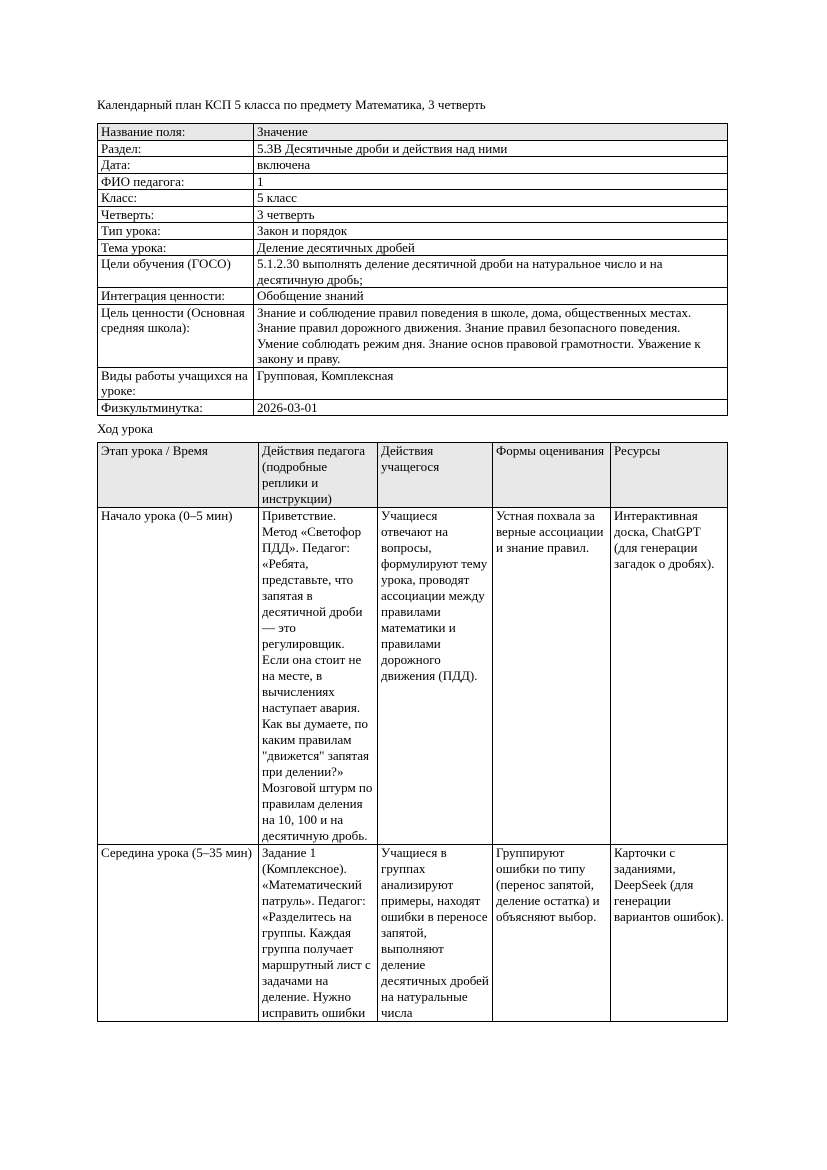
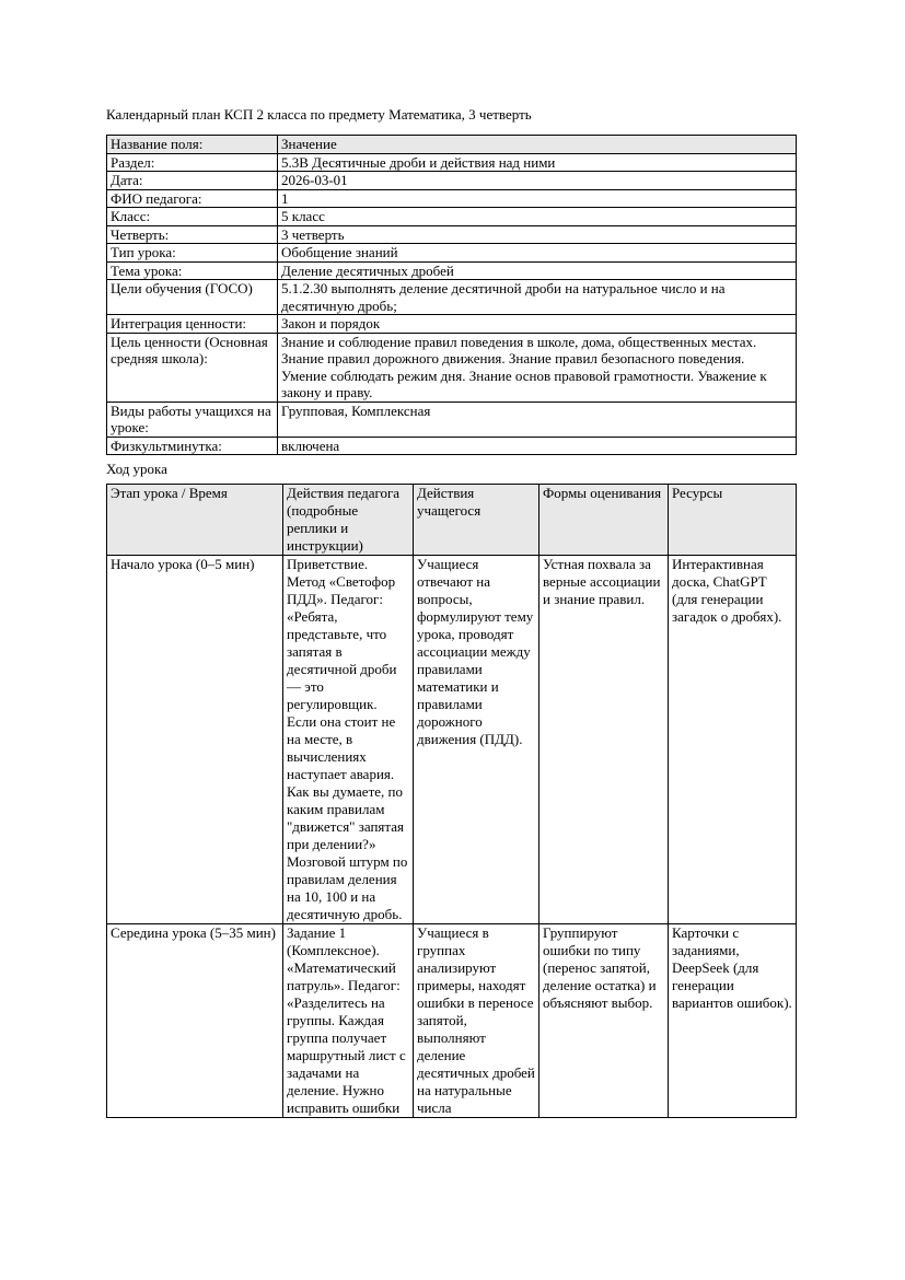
- Календарный план КСП 5 класса по предмету Математика, 3 четверть
+ Календарный план КСП 2 класса по предмету Математика, 3 четверть
  Название поля:	Значение
  Раздел:	5.3B Десятичные дроби и действия над ними
- Дата:	включена
+ Дата:	2026-03-01
  ФИО педагога:	1
  Класс:	5 класс
  Четверть:	3 четверть
- Тип урока:	Закон и порядок
+ Тип урока:	Обобщение знаний
  Тема урока:	Деление десятичных дробей
  Цели обучения (ГОСО)	5.1.2.30 выполнять деление десятичной дроби на натуральное число и на десятичную дробь;
- Интеграция ценности:	Обобщение знаний
+ Интеграция ценности:	Закон и порядок
  Цель ценности (Основная средняя школа):	Знание и соблюдение правил поведения в школе, дома, общественных местах. Знание правил дорожного движения. Знание правил безопасного поведения. Умение соблюдать режим дня. Знание основ правовой грамотности. Уважение к закону и праву.
  Виды работы учащихся на уроке:	Групповая, Комплексная
- Физкультминутка:	2026-03-01
+ Физкультминутка:	включена
  Ход урока
  Этап урока / Время	Действия педагога (подробные реплики и инструкции)	Действия учащегося	Формы оценивания	Ресурсы
  Начало урока (0–5 мин)	Приветствие. Метод «Светофор ПДД». Педагог: «Ребята, представьте, что запятая в десятичной дроби — это регулировщик. Если она стоит не на месте, в вычислениях наступает авария. Как вы думаете, по каким правилам "движется" запятая при делении?» Мозговой штурм по правилам деления на 10, 100 и на десятичную дробь.	Учащиеся отвечают на вопросы, формулируют тему урока, проводят ассоциации между правилами математики и правилами дорожного движения (ПДД).	Устная похвала за верные ассоциации и знание правил.	Интерактивная доска, ChatGPT (для генерации загадок о дробях).
  Середина урока (5–35 мин)	Задание 1 (Комплексное). «Математический патруль». Педагог: «Разделитесь на группы. Каждая группа получает маршрутный лист с задачами на деление. Нужно исправить ошибки	Учащиеся в группах анализируют примеры, находят ошибки в переносе запятой, выполняют деление десятичных дробей на натуральные числа	Группируют ошибки по типу (перенос запятой, деление остатка) и объясняют выбор.	Карточки с заданиями, DeepSeek (для генерации вариантов ошибок).
